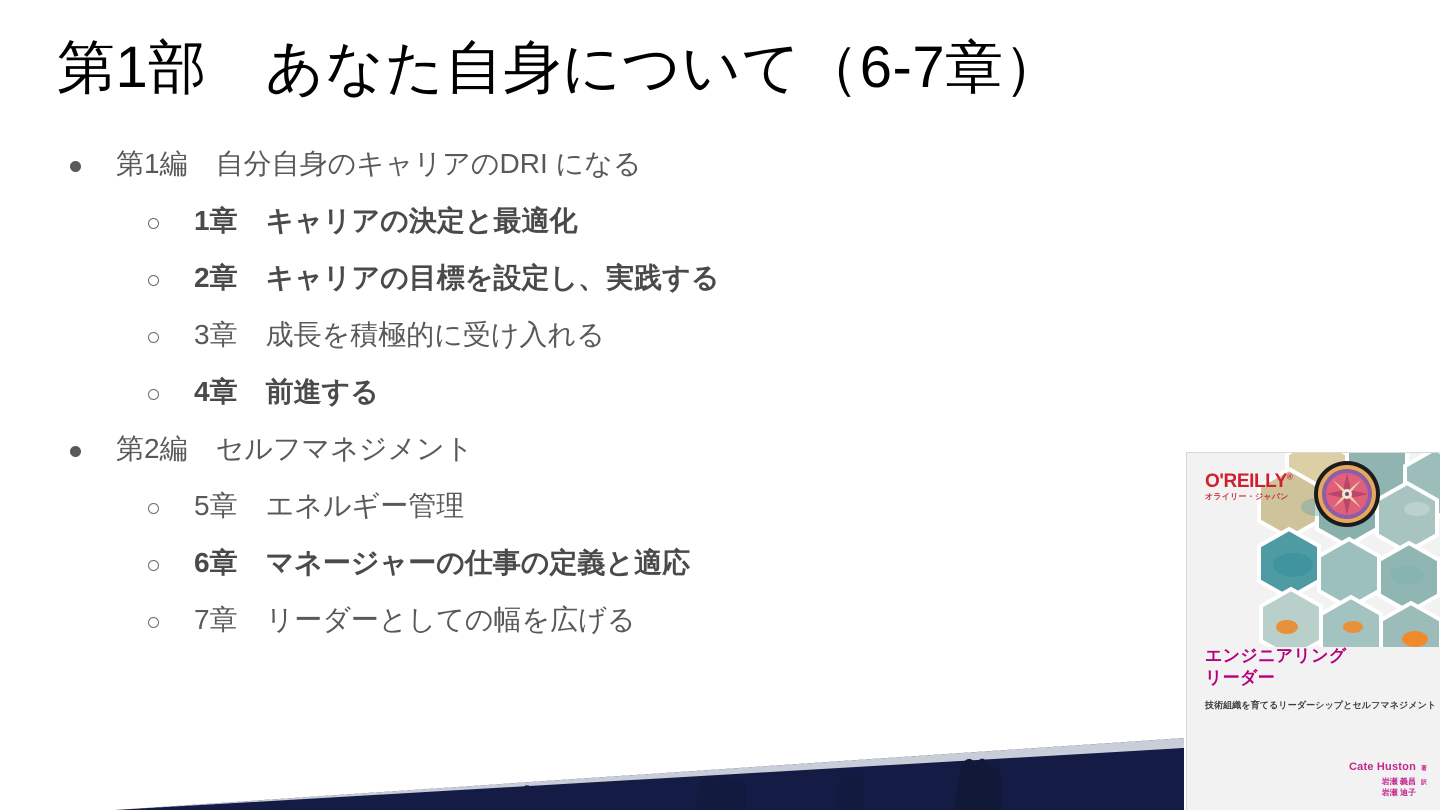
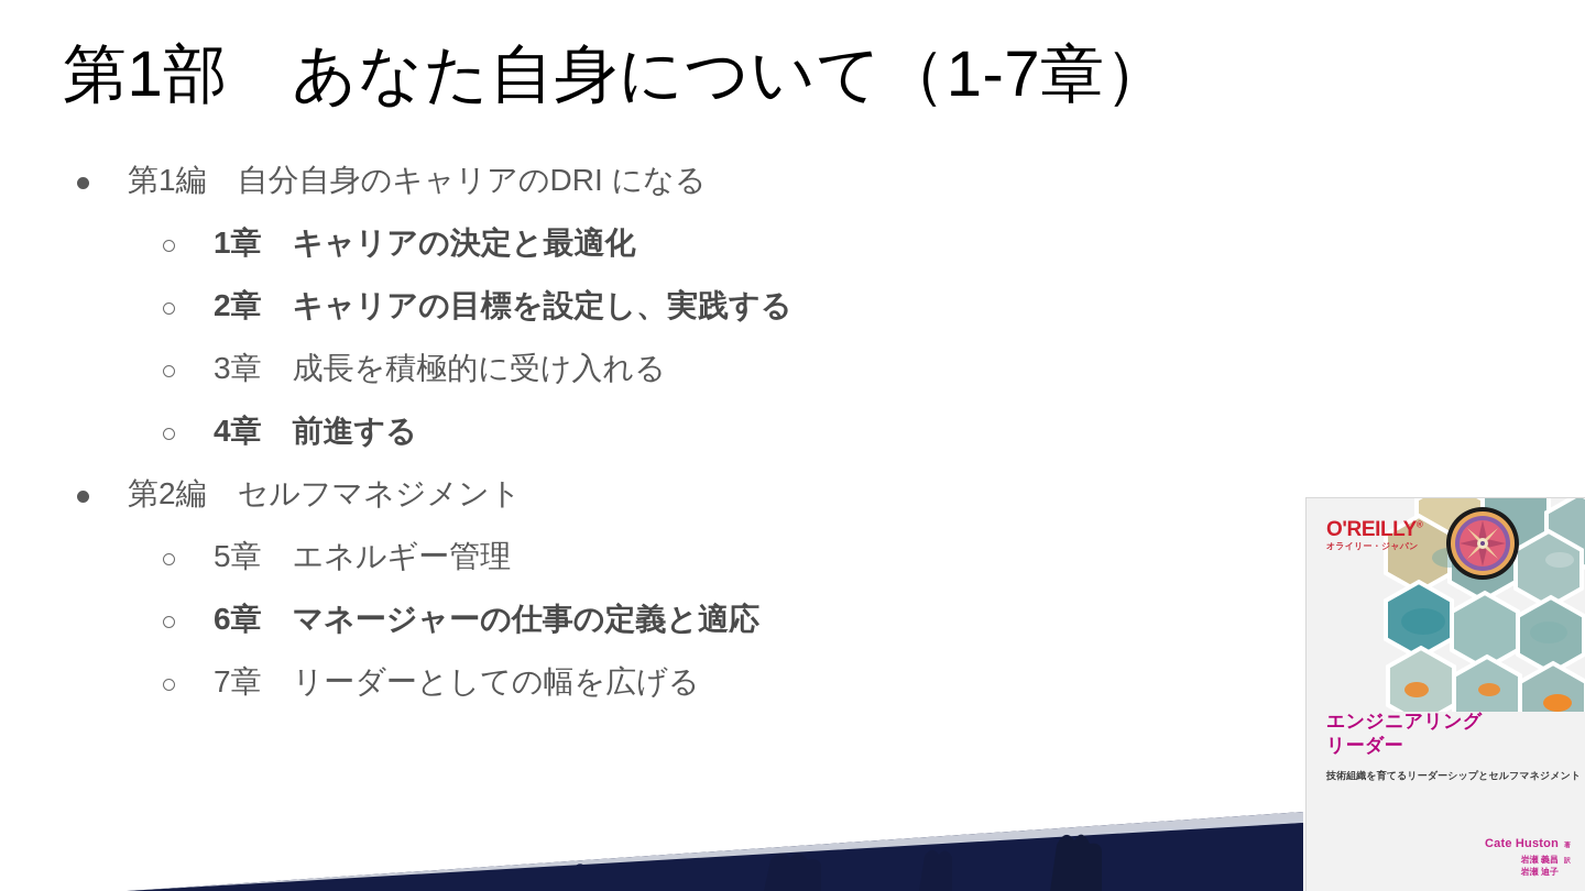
- 第1部 あなた自身について（6-7章）
+ 第1部 あなた自身について（1-7章）
  第1編 自分自身のキャリアのDRI になる
  1章 キャリアの決定と最適化
  2章 キャリアの目標を設定し、実践する
  3章 成長を積極的に受け入れる
  4章 前進する
  第2編 セルフマネジメント
  5章 エネルギー管理
  6章 マネージャーの仕事の定義と適応
  7章 リーダーとしての幅を広げる
  O'REILLY®
  オライリー・ジャパン
  エンジニアリング
  リーダー
  技術組織を育てるリーダーシップとセルフマネジメント
  Cate Huston
  岩瀬 義昌
  岩瀬 迪子
